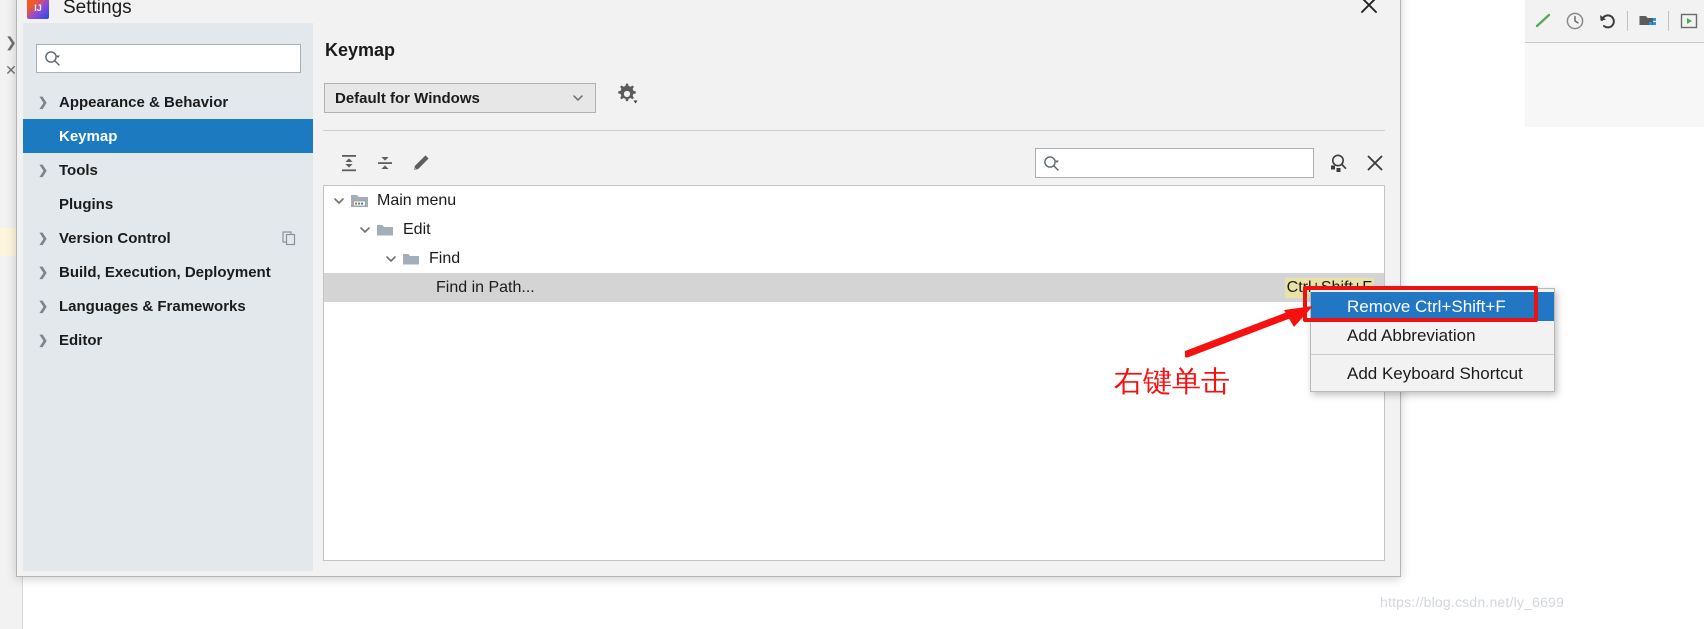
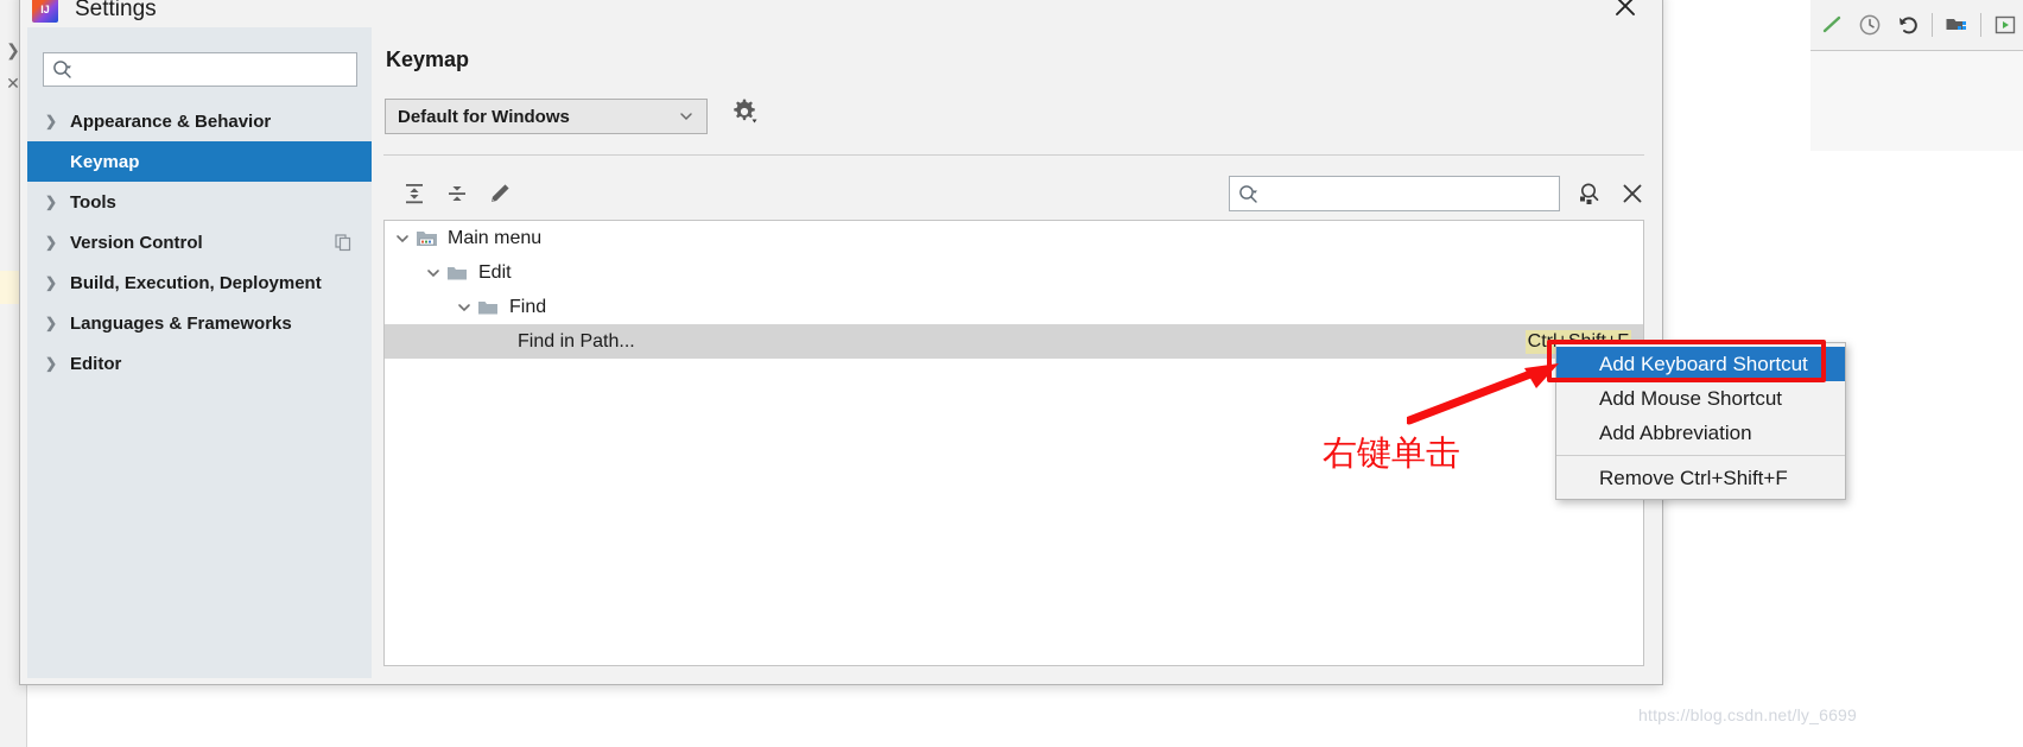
  ❯
  ✕
  https://blog.csdn.net/ly_6699
  Settings
  ❯
  Appearance & Behavior
  Keymap
  ❯
  Tools
- Plugins
  ❯
  Version Control
  ❯
  Build, Execution, Deployment
  ❯
  Languages & Frameworks
  ❯
  Editor
  Keymap
  Default for Windows
  Main menu
  Edit
  Find
  Find in Path...
  Ctrl+Shift+F
- Remove Ctrl+Shift+F
+ Add Keyboard Shortcut
+ Add Mouse Shortcut
  Add Abbreviation
- Add Keyboard Shortcut
+ Remove Ctrl+Shift+F
  右键单击
